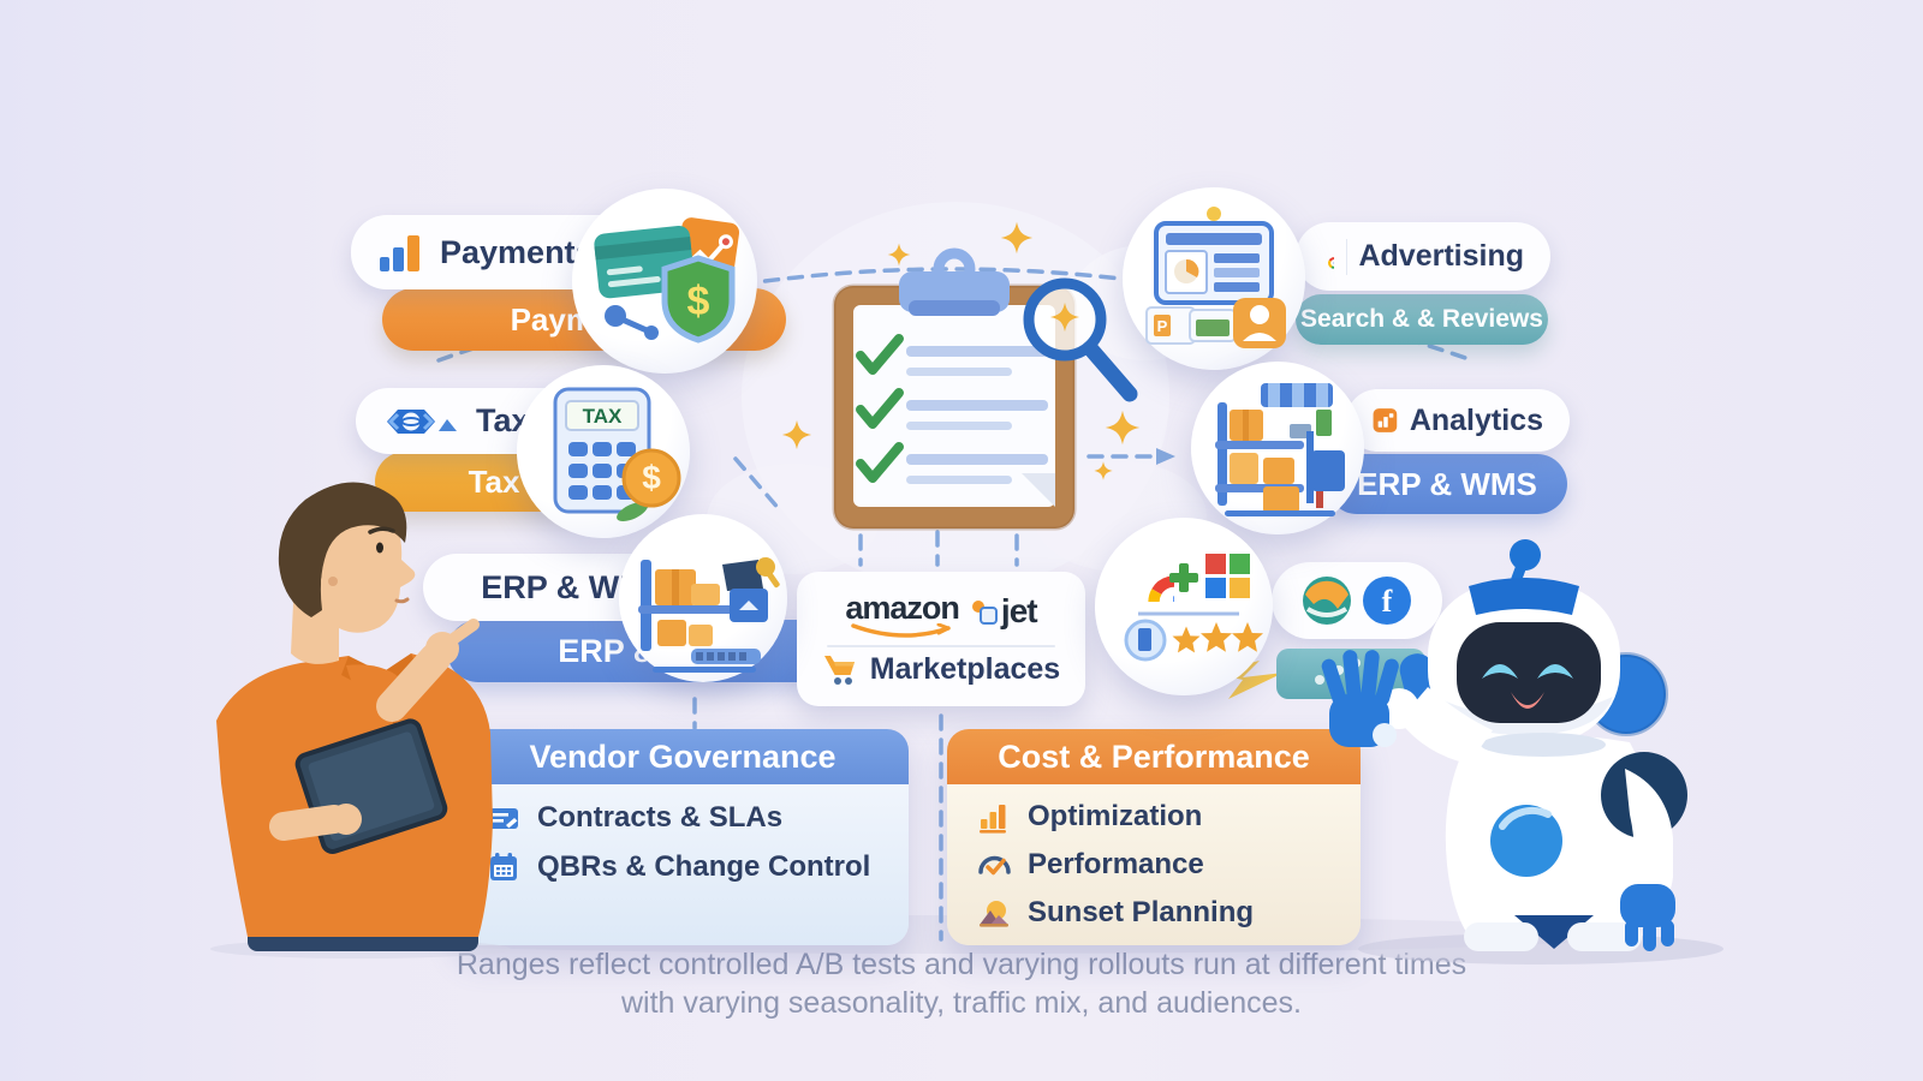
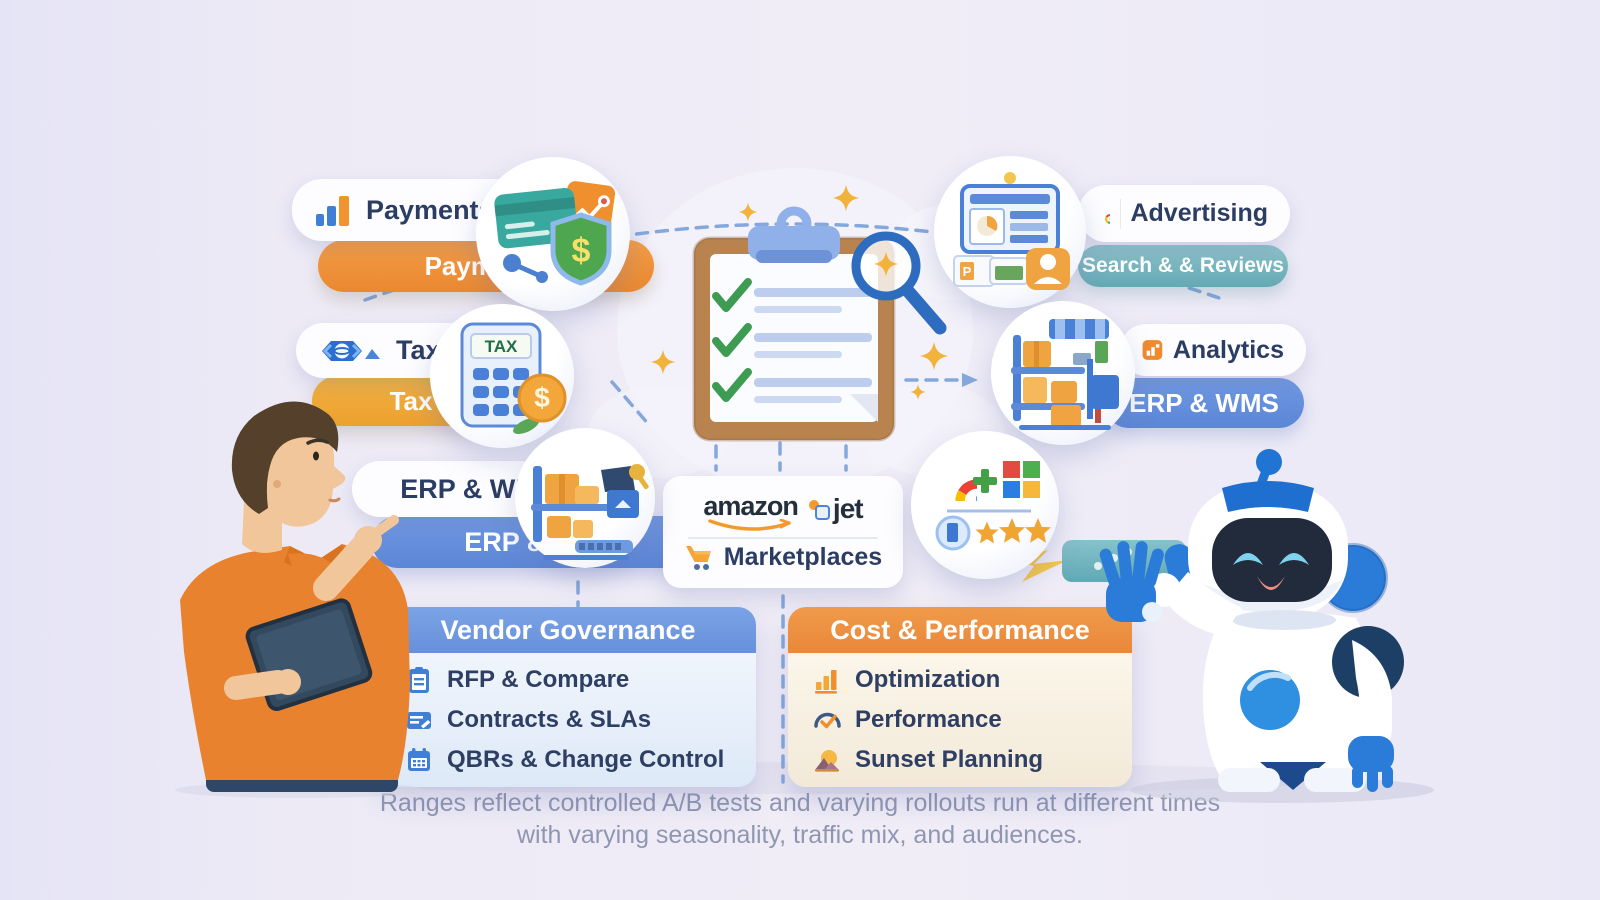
  Payment
  $
  Tax
  Tax
  TAX
  $
  ERP & W
  Search & & Reviews
  Advertising
  P
  ERP & WMS
  Analytics
- f
  amazon
  jet
  Marketplaces
  Vendor Governance
+ RFP & Compare
  Contracts & SLAs
  QBRs & Change Control
  Cost & Performance
  Optimization
  Performance
  Sunset Planning
  Ranges reflect controlled A/B tests and varying rollouts run at different times
  with varying seasonality, traffic mix, and audiences.
